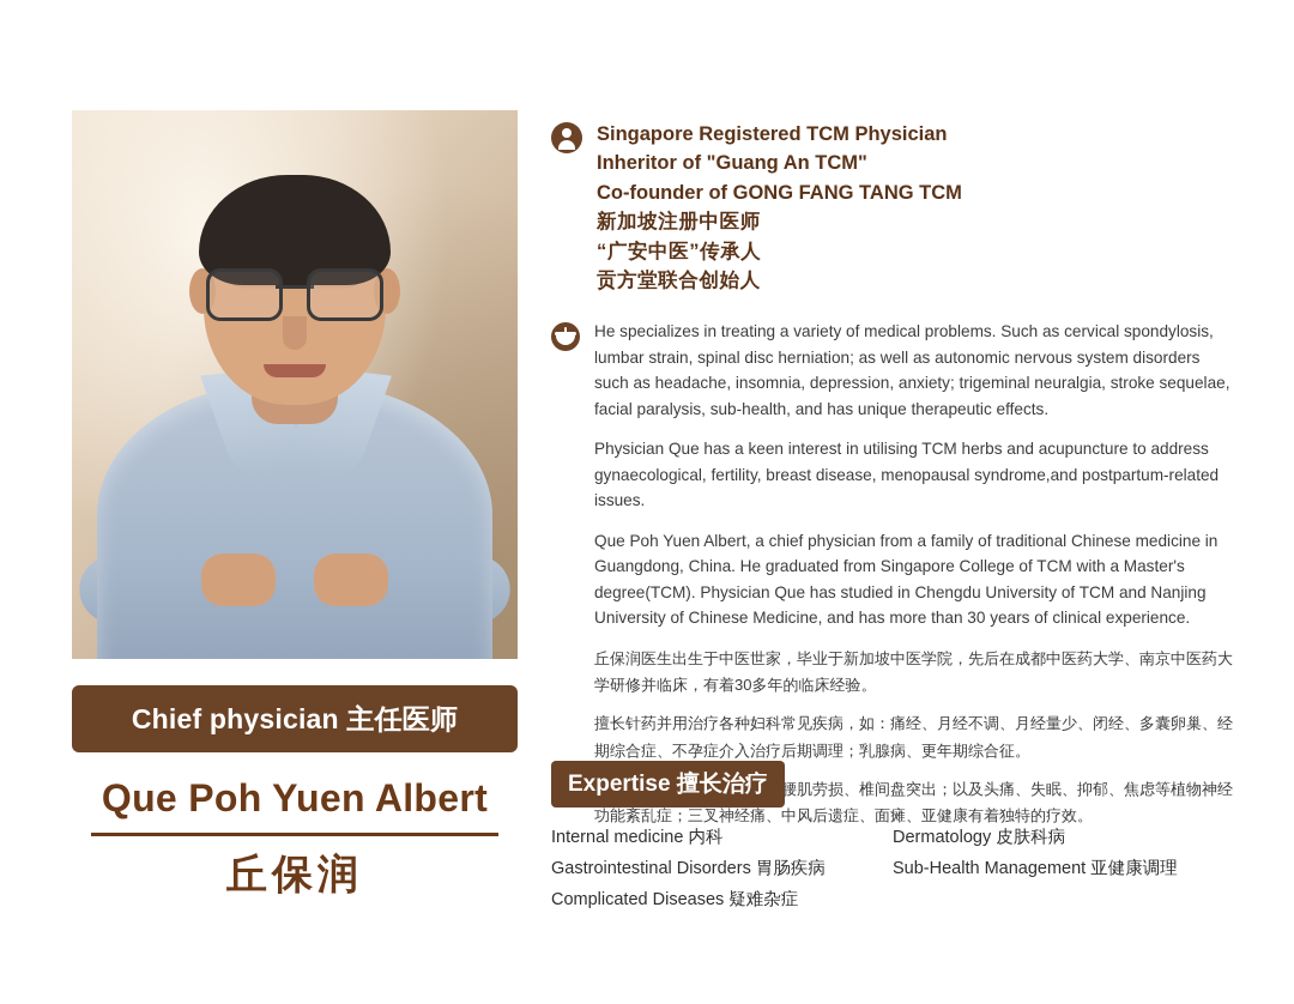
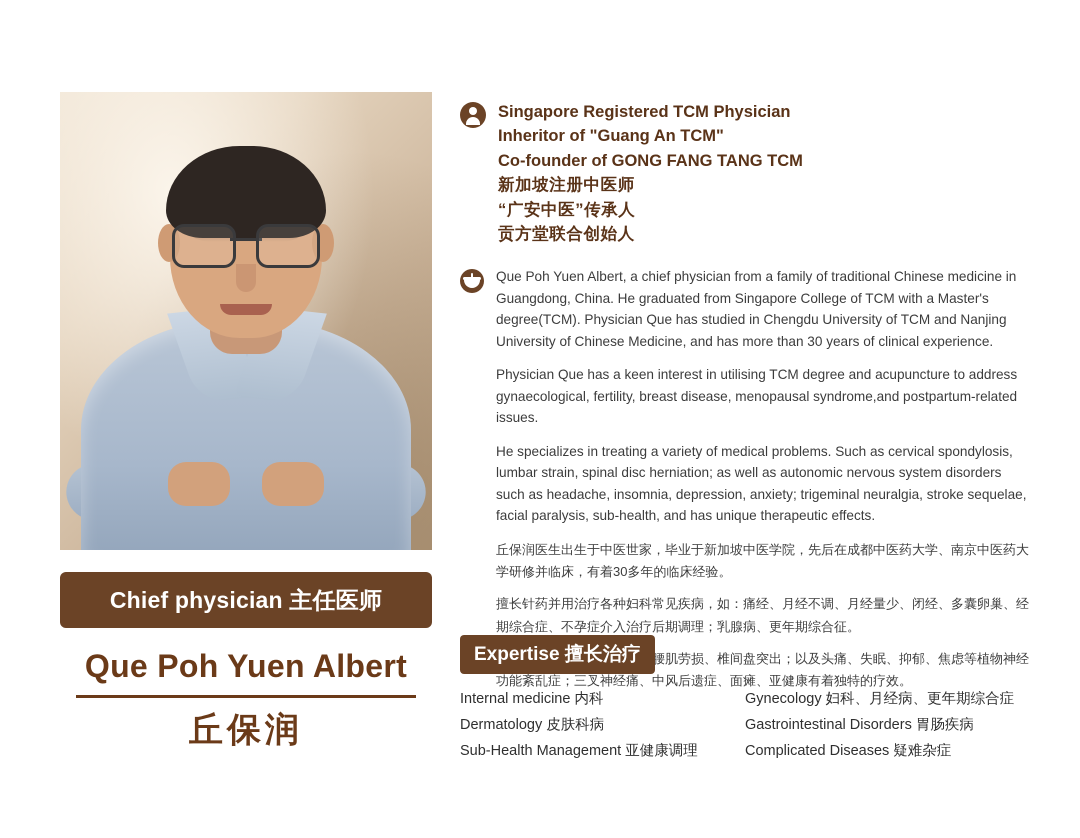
  Chief physician 主任医师
  Que Poh Yuen Albert
  丘保润
  Singapore Registered TCM Physician
  Inheritor of "Guang An TCM"
  Co-founder of GONG FANG TANG TCM
  新加坡注册中医师
  “广安中医”传承人
  贡方堂联合创始人
- He specializes in treating a variety of medical problems. Such as cervical spondylosis, lumbar strain, spinal disc herniation; as well as autonomic nervous system disorders such as headache, insomnia, depression, anxiety; trigeminal neuralgia, stroke sequelae, facial paralysis, sub-health, and has unique therapeutic effects.
+ Que Poh Yuen Albert, a chief physician from a family of traditional Chinese medicine in Guangdong, China. He graduated from Singapore College of TCM with a Master's degree(TCM). Physician Que has studied in Chengdu University of TCM and Nanjing University of Chinese Medicine, and has more than 30 years of clinical experience.
- Physician Que has a keen interest in utilising TCM herbs and acupuncture to address gynaecological, fertility, breast disease, menopausal syndrome,and postpartum-related issues.
+ Physician Que has a keen interest in utilising TCM degree and acupuncture to address gynaecological, fertility, breast disease, menopausal syndrome,and postpartum-related issues.
- Que Poh Yuen Albert, a chief physician from a family of traditional Chinese medicine in Guangdong, China. He graduated from Singapore College of TCM with a Master's degree(TCM). Physician Que has studied in Chengdu University of TCM and Nanjing University of Chinese Medicine, and has more than 30 years of clinical experience.
+ He specializes in treating a variety of medical problems. Such as cervical spondylosis, lumbar strain, spinal disc herniation; as well as autonomic nervous system disorders such as headache, insomnia, depression, anxiety; trigeminal neuralgia, stroke sequelae, facial paralysis, sub-health, and has unique therapeutic effects.
  丘保润医生出生于中医世家，毕业于新加坡中医学院，先后在成都中医药大学、南京中医药大学研修并临床，有着30多年的临床经验。
  擅长针药并用治疗各种妇科常见疾病，如：痛经、月经不调、月经量少、闭经、多囊卵巢、经期综合症、不孕症介入治疗后期调理；乳腺病、更年期综合征。
  腰肌劳损、椎间盘突出；以及头痛、失眠、抑郁、焦虑等植物神经功能紊乱症；三叉神经痛、中风后遗症、面瘫、亚健康有着独特的疗效。
  Expertise 擅长治疗
  Internal medicine 内科
+ Gynecology 妇科、月经病、更年期综合症
  Dermatology 皮肤科病
  Gastrointestinal Disorders 胃肠疾病
  Sub-Health Management 亚健康调理
  Complicated Diseases 疑难杂症
